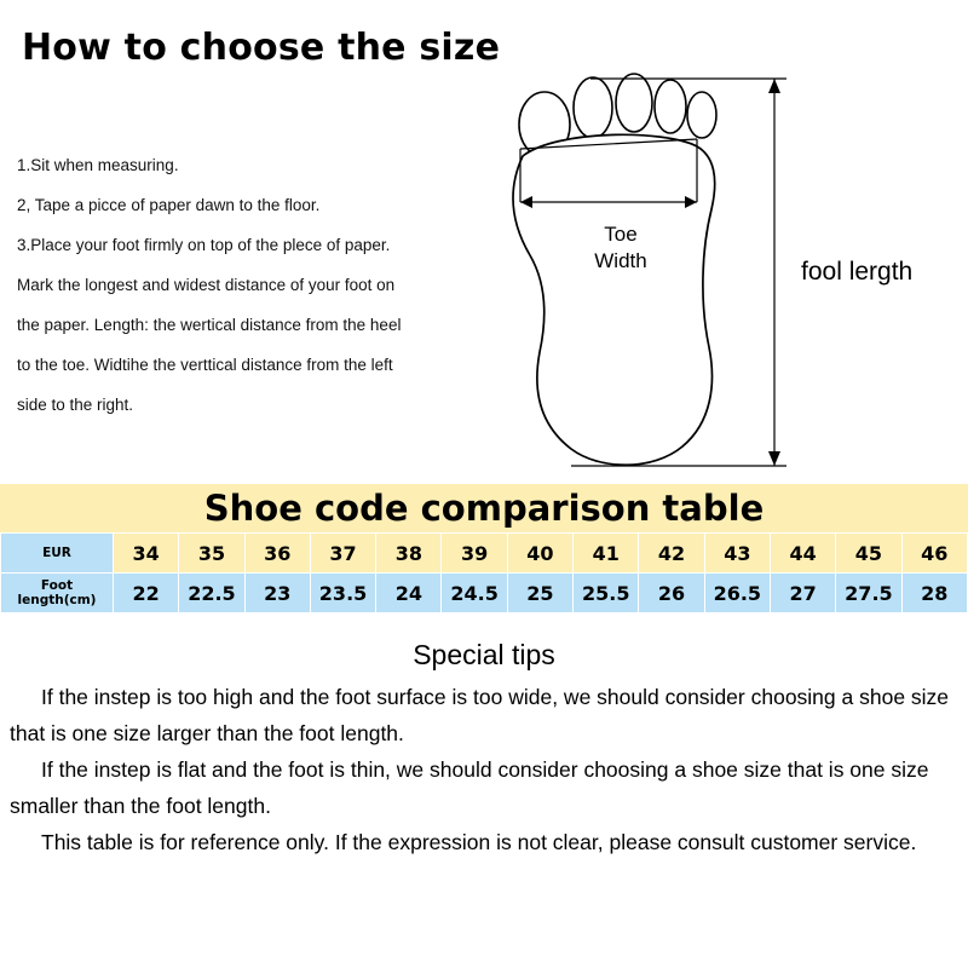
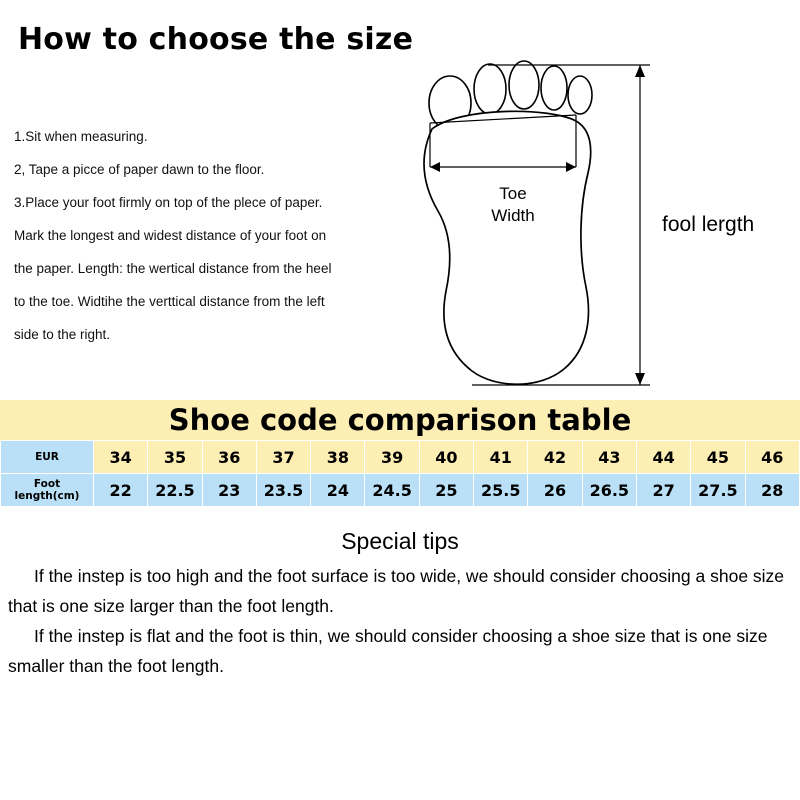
  How to choose the size
  1.Sit when measuring.
  2, Tape a picce of paper dawn to the floor.
  3.Place your foot firmly on top of the plece of paper.
  Mark the longest and widest distance of your foot on
  the paper. Length: the wertical distance from the heel
  to the toe. Widtihe the verttical distance from the left
  side to the right.
  Toe
  Width
  fool lergth
  Shoe code comparison table
  EUR	34	35	36	37	38	39	40	41	42	43	44	45	46
  Foot length(cm)	22	22.5	23	23.5	24	24.5	25	25.5	26	26.5	27	27.5	28
  Special tips
  If the instep is too high and the foot surface is too wide, we should consider choosing a shoe size that is one size larger than the foot length.
  If the instep is flat and the foot is thin, we should consider choosing a shoe size that is one size smaller than the foot length.
- This table is for reference only. If the expression is not clear, please consult customer service.
